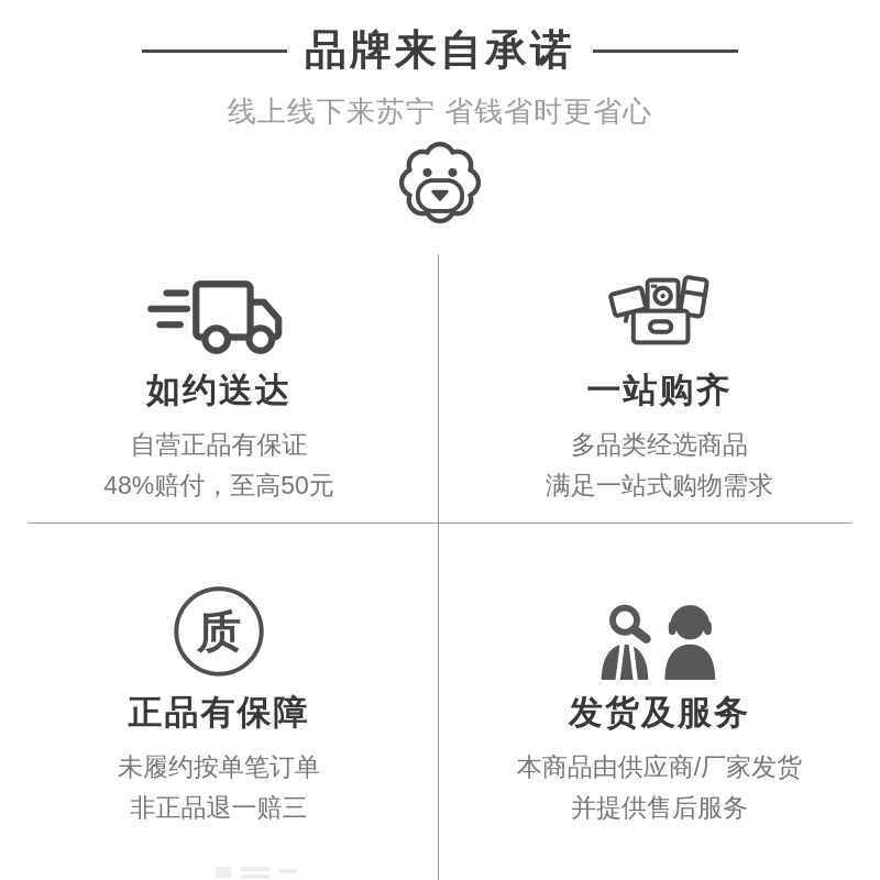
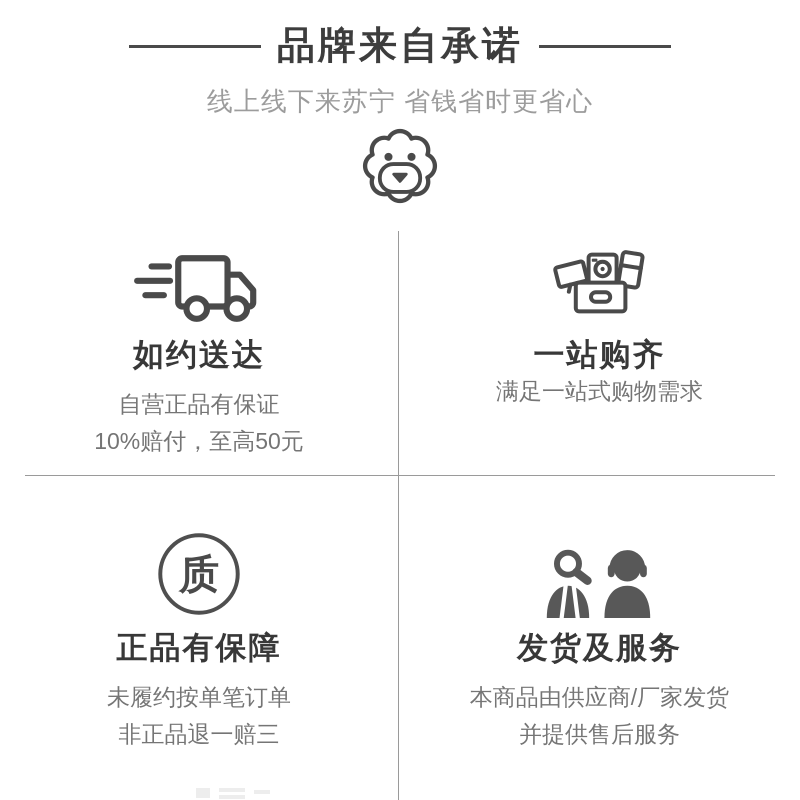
  品牌来自承诺
  线上线下来苏宁 省钱省时更省心
  如约送达
  自营正品有保证
- 48%赔付，至高50元
+ 10%赔付，至高50元
  一站购齐
- 多品类经选商品
  满足一站式购物需求
  质
  正品有保障
  未履约按单笔订单
  非正品退一赔三
  发货及服务
  本商品由供应商/厂家发货
  并提供售后服务
